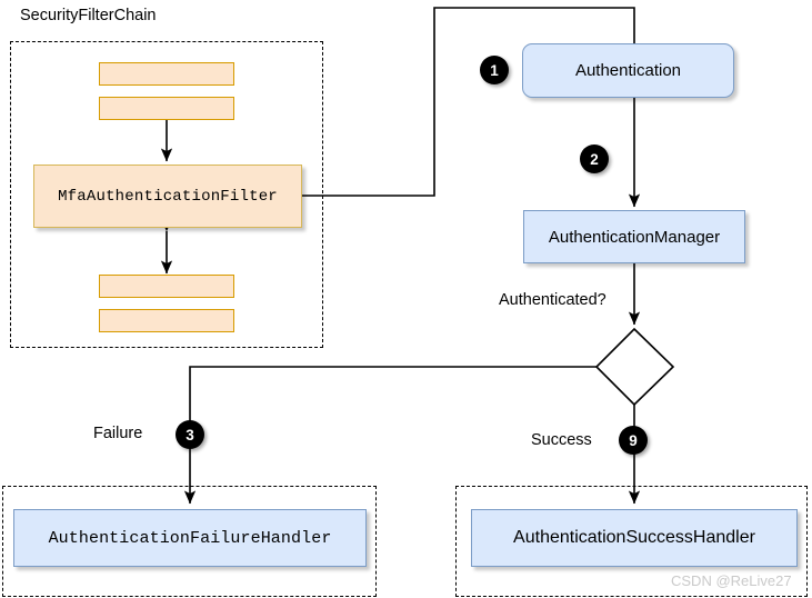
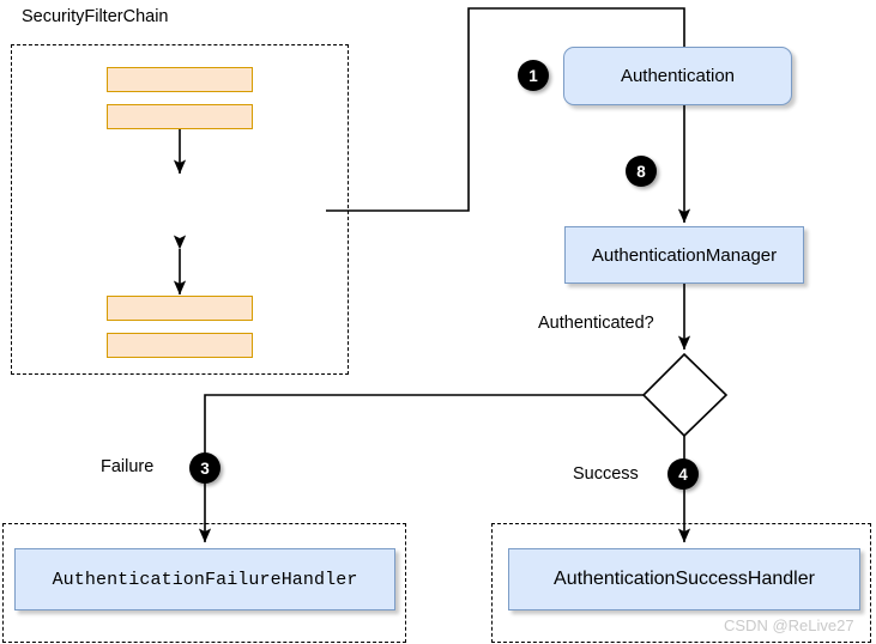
  SecurityFilterChain
- MfaAuthenticationFilter
  Authentication
  1
- 2
+ 8
  AuthenticationManager
  Authenticated?
  Failure
  3
  AuthenticationFailureHandler
  Success
- 9
+ 4
  AuthenticationSuccessHandler
  CSDN @ReLive27
